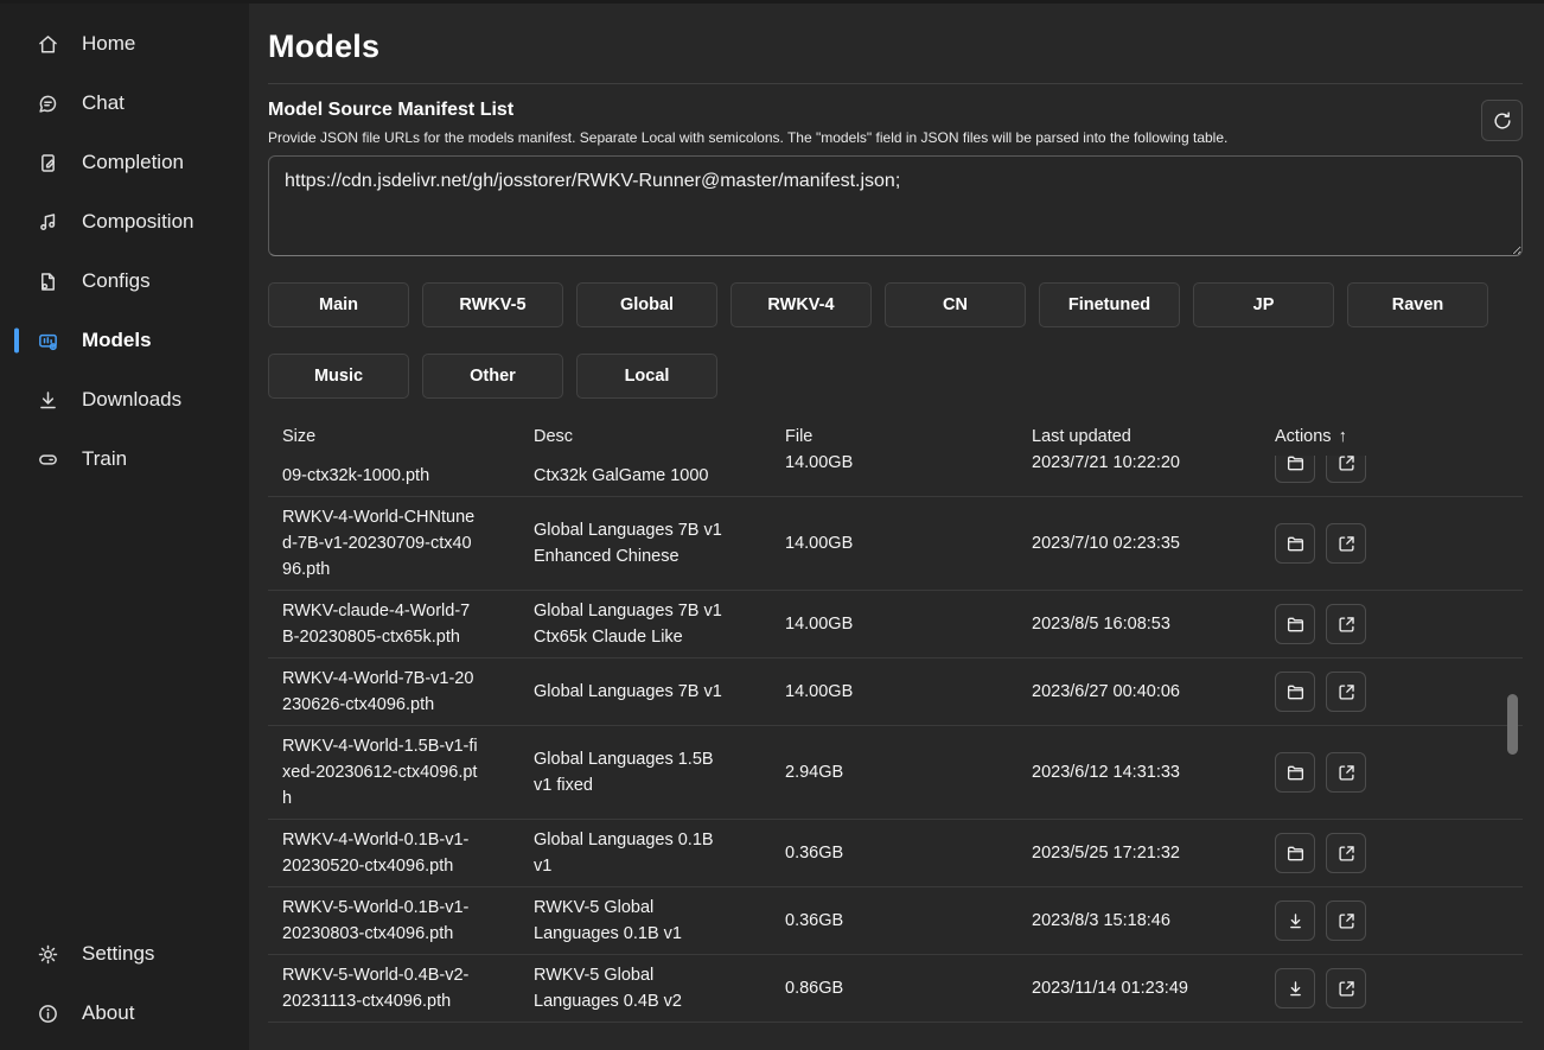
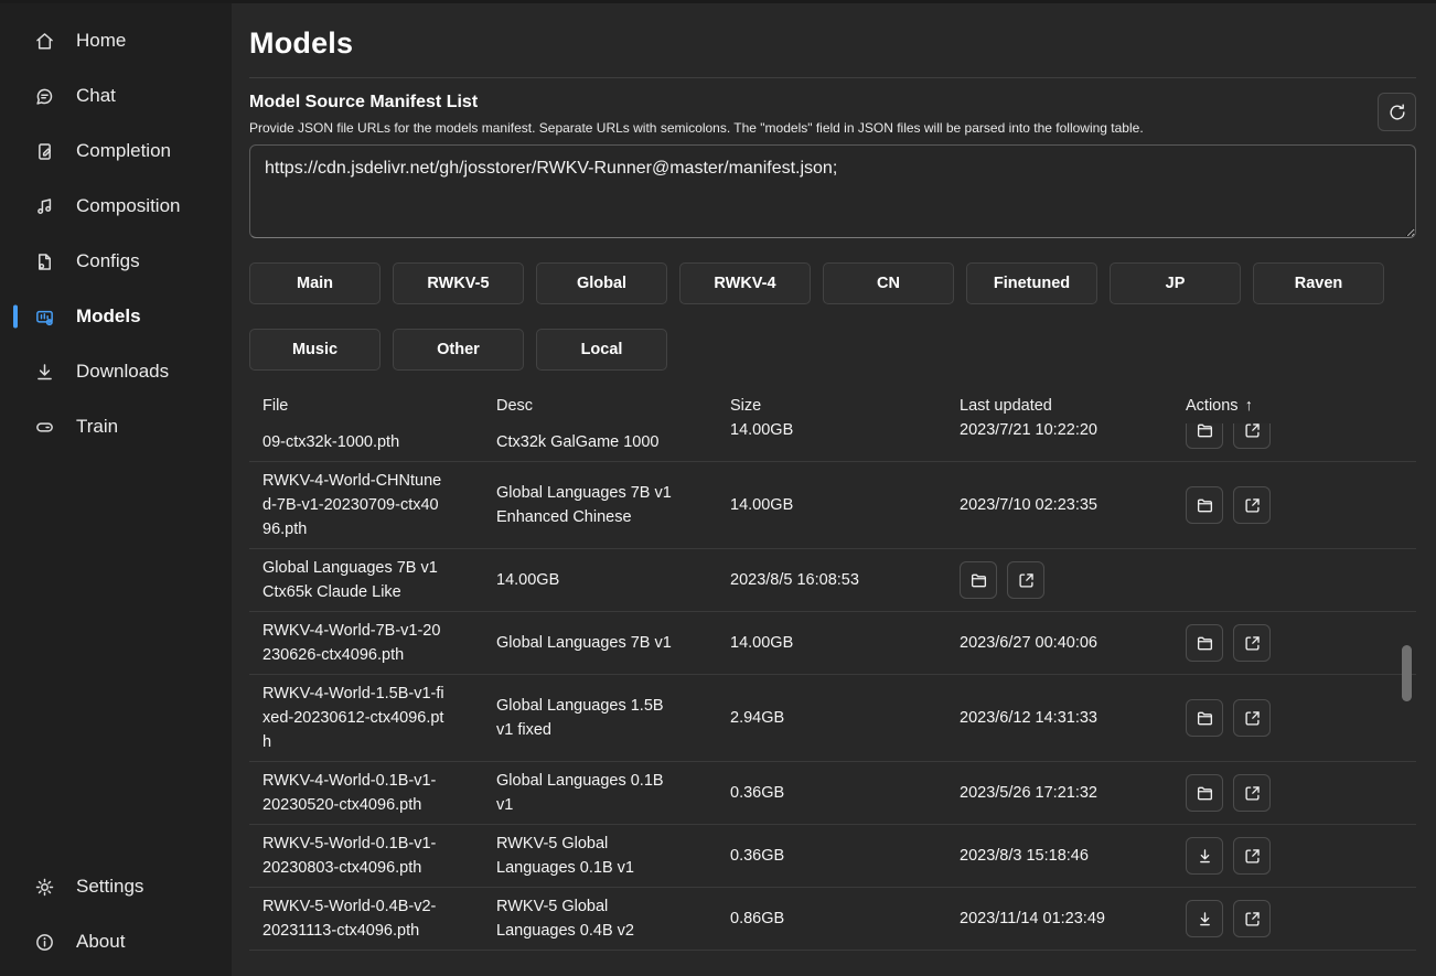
  Home
  Chat
  Completion
  Composition
  Configs
  Models
  Downloads
  Train
  Settings
  About
  Models
  Model Source Manifest List
- Provide JSON file URLs for the models manifest. Separate Local with semicolons. The "models" field in JSON files will be parsed into the following table.
+ Provide JSON file URLs for the models manifest. Separate URLs with semicolons. The "models" field in JSON files will be parsed into the following table.
  https://cdn.jsdelivr.net/gh/josstorer/RWKV-Runner@master/manifest.json;
  Main
  RWKV-5
  Global
  RWKV-4
  CN
  Finetuned
  JP
  Raven
  Music
  Other
  Local
- Size
+ File
  Desc
- File
+ Size
  Last updated
  Actions ↑
  14.00GB
  2023/7/21 10:22:20
  RWKV-4-World-CHNtuned-7B-v1-20230709-ctx4096.pth
  Global Languages 7B v1 Enhanced Chinese
  14.00GB
  2023/7/10 02:23:35
- RWKV-claude-4-World-7B-20230805-ctx65k.pth
  Global Languages 7B v1 Ctx65k Claude Like
  14.00GB
  2023/8/5 16:08:53
  RWKV-4-World-7B-v1-20230626-ctx4096.pth
  Global Languages 7B v1
  14.00GB
  2023/6/27 00:40:06
  RWKV-4-World-1.5B-v1-fixed-20230612-ctx4096.pth
  Global Languages 1.5B v1 fixed
  2.94GB
  2023/6/12 14:31:33
  RWKV-4-World-0.1B-v1-20230520-ctx4096.pth
  Global Languages 0.1B v1
  0.36GB
- 2023/5/25 17:21:32
+ 2023/5/26 17:21:32
  RWKV-5-World-0.1B-v1-20230803-ctx4096.pth
  RWKV-5 Global Languages 0.1B v1
  0.36GB
  2023/8/3 15:18:46
  RWKV-5-World-0.4B-v2-20231113-ctx4096.pth
  RWKV-5 Global Languages 0.4B v2
  0.86GB
  2023/11/14 01:23:49
